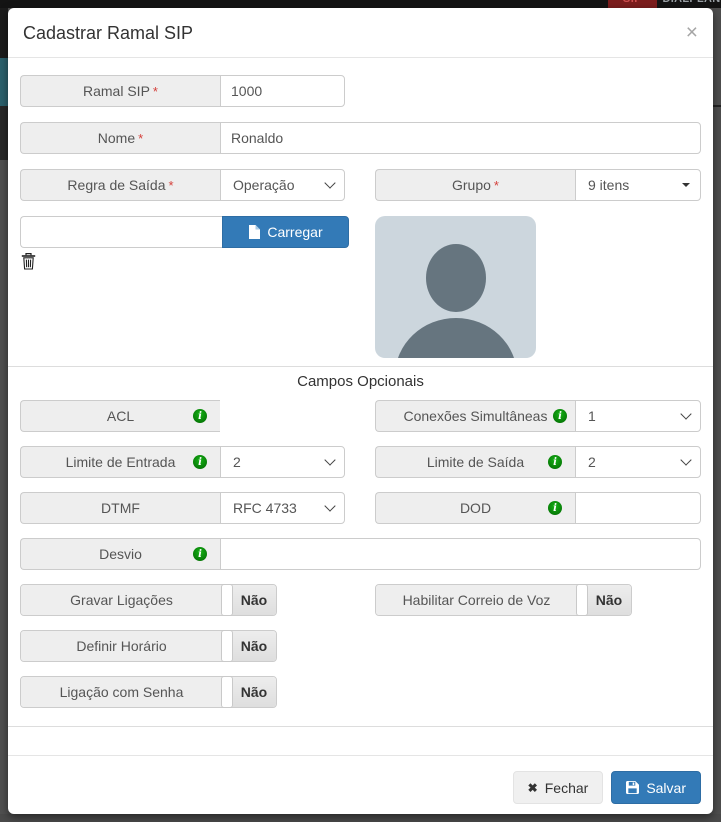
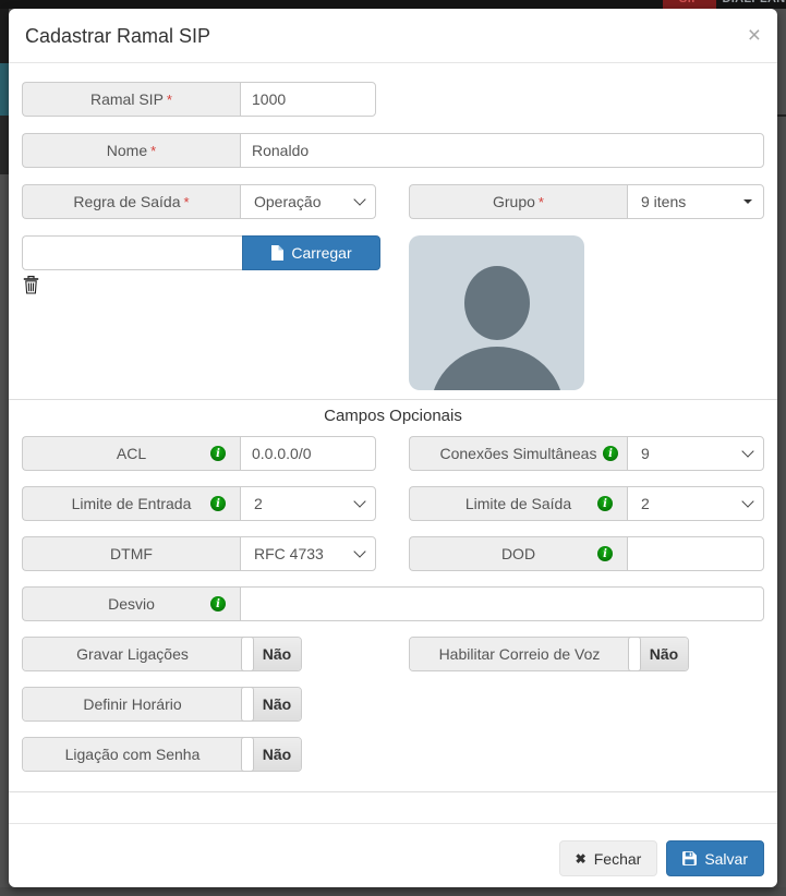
  Cadastrar Ramal SIP
  ×
  Ramal SIP
  *
  1000
  Nome
  *
  Ronaldo
  Regra de Saída
  *
  Operação
  Grupo
  *
  9 itens
  Carregar
  Campos Opcionais
  ACL
  i
+ 0.0.0.0/0
  Conexões Simultâneas
  i
- 1
+ 9
  Limite de Entrada
  i
  2
  Limite de Saída
  i
  2
  DTMF
  RFC 4733
  DOD
  i
  Desvio
  i
  Gravar Ligações
  Não
  Habilitar Correio de Voz
  Não
  Definir Horário
  Não
  Ligação com Senha
  Não
  ✖
  Fechar
  Salvar
